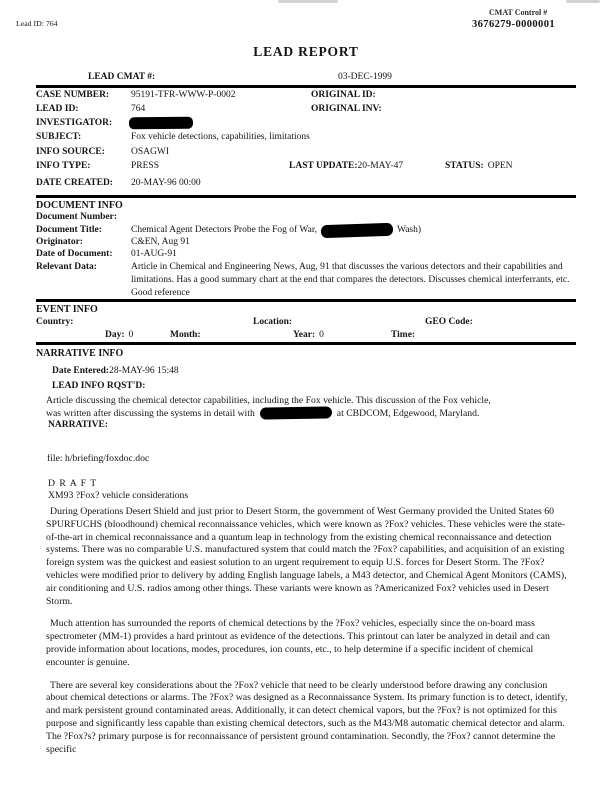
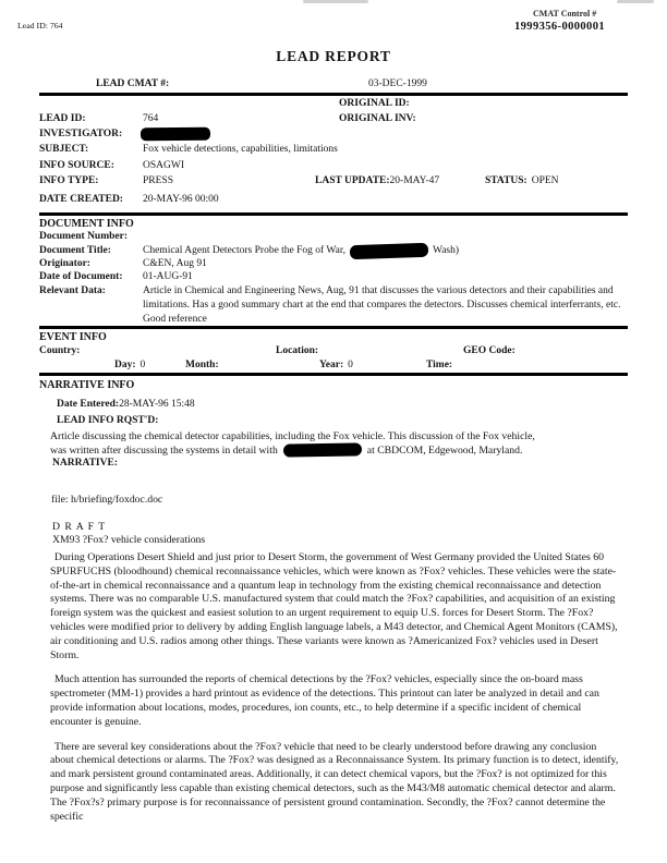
  Lead ID: 764
  CMAT Control #
- 3676279-0000001
+ 1999356-0000001
  LEAD REPORT
  LEAD CMAT #:
  03-DEC-1999
- CASE NUMBER:
- 95191-TFR-WWW-P-0002
  ORIGINAL ID:
  LEAD ID:
  764
  ORIGINAL INV:
  INVESTIGATOR:
  SUBJECT:
  Fox vehicle detections, capabilities, limitations
  INFO SOURCE:
  OSAGWI
  INFO TYPE:
  PRESS
  LAST UPDATE:
  20-MAY-47
  STATUS:
  OPEN
  DATE CREATED:
  20-MAY-96 00:00
  DOCUMENT INFO
  Document Number:
  Document Title:
  Chemical Agent Detectors Probe the Fog of War,
  Wash)
  Originator:
  C&EN, Aug 91
  Date of Document:
  01-AUG-91
  Relevant Data:
  Article in Chemical and Engineering News, Aug, 91 that discusses the various detectors and their capabilities and limitations. Has a good summary chart at the end that compares the detectors. Discusses chemical interferrants, etc. Good reference
  EVENT INFO
  Country:
  Location:
  GEO Code:
  Day:
  0
  Month:
  Year:
  0
  Time:
  NARRATIVE INFO
  Date Entered:
  28-MAY-96 15:48
  LEAD INFO RQST'D:
  Article discussing the chemical detector capabilities, including the Fox vehicle. This discussion of the Fox vehicle,
  was written after discussing the systems in detail with
  at CBDCOM, Edgewood, Maryland.
  NARRATIVE:
  file: h/briefing/foxdoc.doc
  D R A F T
  XM93 ?Fox? vehicle considerations
  During Operations Desert Shield and just prior to Desert Storm, the government of West Germany provided the United States 60 SPURFUCHS (bloodhound) chemical reconnaissance vehicles, which were known as ?Fox? vehicles. These vehicles were the state-of-the-art in chemical reconnaissance and a quantum leap in technology from the existing chemical reconnaissance and detection systems. There was no comparable U.S. manufactured system that could match the ?Fox? capabilities, and acquisition of an existing foreign system was the quickest and easiest solution to an urgent requirement to equip U.S. forces for Desert Storm. The ?Fox? vehicles were modified prior to delivery by adding English language labels, a M43 detector, and Chemical Agent Monitors (CAMS), air conditioning and U.S. radios among other things. These variants were known as ?Americanized Fox? vehicles used in Desert Storm.
  Much attention has surrounded the reports of chemical detections by the ?Fox? vehicles, especially since the on-board mass spectrometer (MM-1) provides a hard printout as evidence of the detections. This printout can later be analyzed in detail and can provide information about locations, modes, procedures, ion counts, etc., to help determine if a specific incident of chemical encounter is genuine.
  There are several key considerations about the ?Fox? vehicle that need to be clearly understood before drawing any conclusion about chemical detections or alarms. The ?Fox? was designed as a Reconnaissance System. Its primary function is to detect, identify, and mark persistent ground contaminated areas. Additionally, it can detect chemical vapors, but the ?Fox? is not optimized for this purpose and significantly less capable than existing chemical detectors, such as the M43/M8 automatic chemical detector and alarm. The ?Fox?s? primary purpose is for reconnaissance of persistent ground contamination. Secondly, the ?Fox? cannot determine the specific
